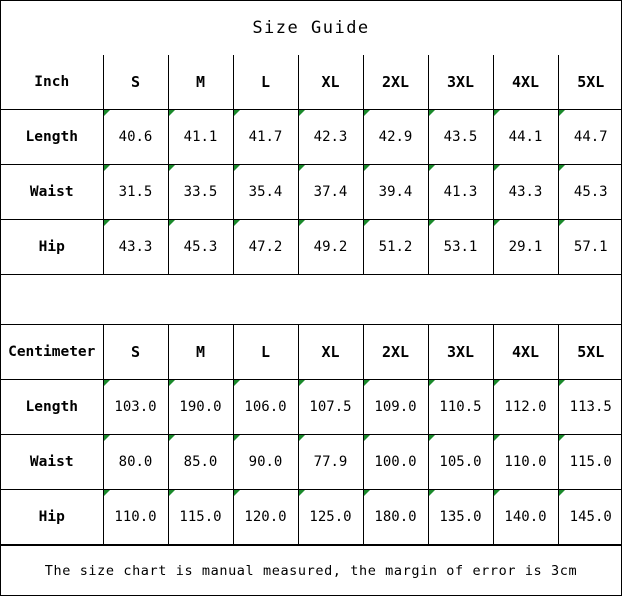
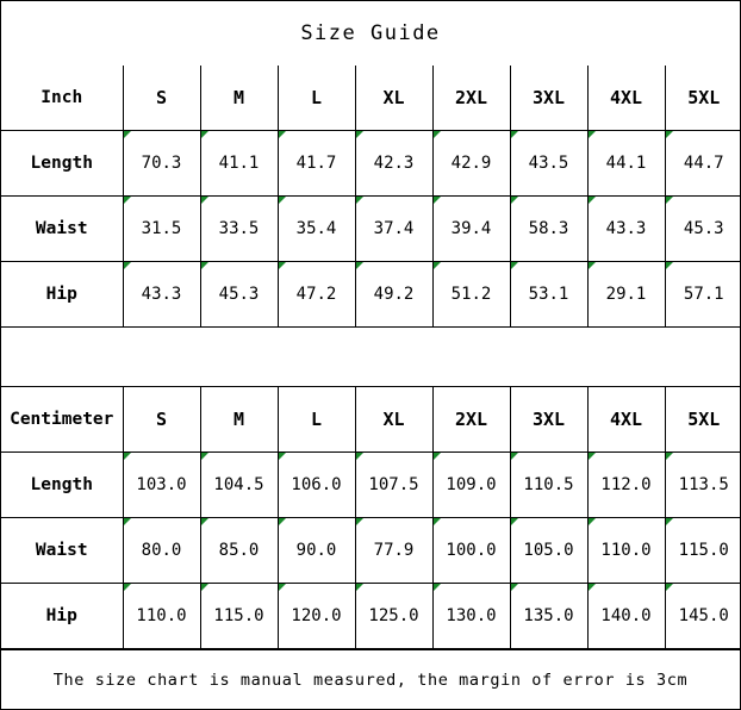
  Size Guide
  Inch	S	M	L	XL	2XL	3XL	4XL	5XL
- Length	40.6	41.1	41.7	42.3	42.9	43.5	44.1	44.7
+ Length	70.3	41.1	41.7	42.3	42.9	43.5	44.1	44.7
- Waist	31.5	33.5	35.4	37.4	39.4	41.3	43.3	45.3
+ Waist	31.5	33.5	35.4	37.4	39.4	58.3	43.3	45.3
  Hip	43.3	45.3	47.2	49.2	51.2	53.1	29.1	57.1
  Centimeter	S	M	L	XL	2XL	3XL	4XL	5XL
- Length	103.0	190.0	106.0	107.5	109.0	110.5	112.0	113.5
+ Length	103.0	104.5	106.0	107.5	109.0	110.5	112.0	113.5
  Waist	80.0	85.0	90.0	77.9	100.0	105.0	110.0	115.0
- Hip	110.0	115.0	120.0	125.0	180.0	135.0	140.0	145.0
+ Hip	110.0	115.0	120.0	125.0	130.0	135.0	140.0	145.0
  The size chart is manual measured, the margin of error is 3cm
